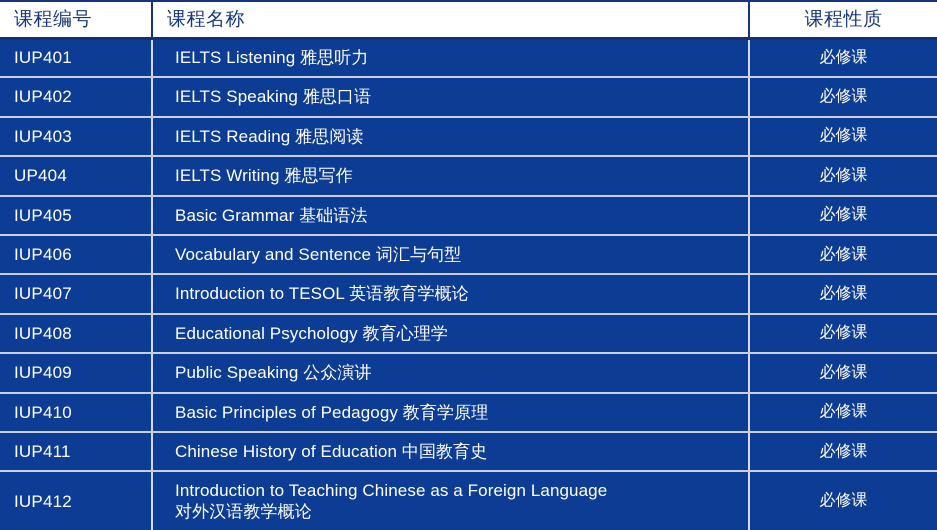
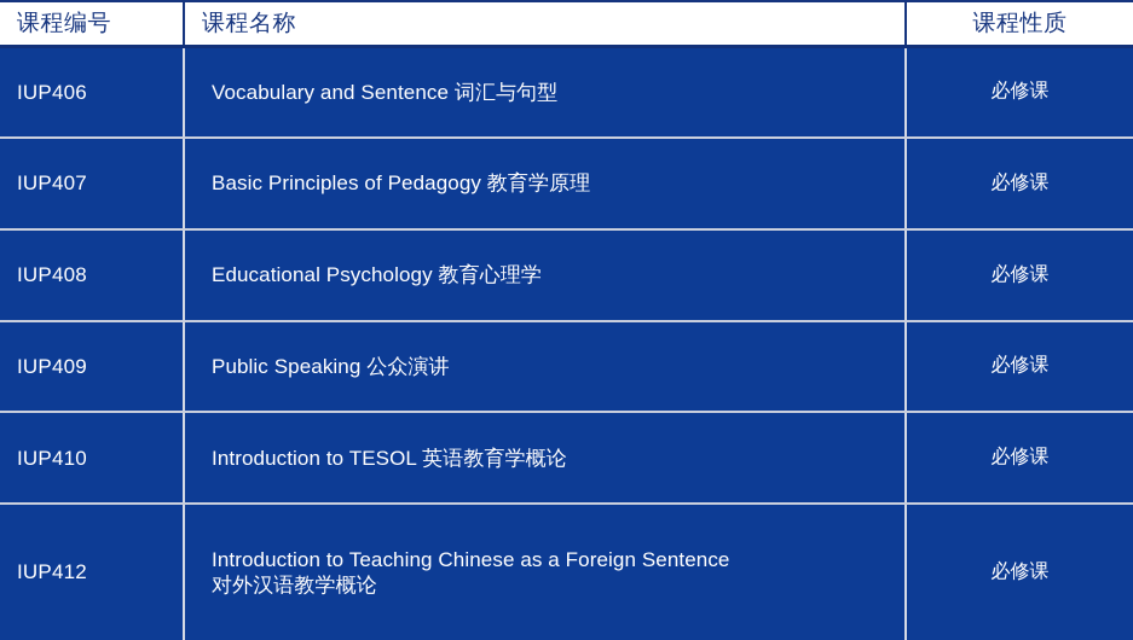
  课程编号	课程名称	课程性质
- IUP401	IELTS Listening 雅思听力	必修课
- IUP402	IELTS Speaking 雅思口语	必修课
- IUP403	IELTS Reading 雅思阅读	必修课
- UP404	IELTS Writing 雅思写作	必修课
- IUP405	Basic Grammar 基础语法	必修课
  IUP406	Vocabulary and Sentence 词汇与句型	必修课
- IUP407	Introduction to TESOL 英语教育学概论	必修课
+ IUP407	Basic Principles of Pedagogy 教育学原理	必修课
  IUP408	Educational Psychology 教育心理学	必修课
  IUP409	Public Speaking 公众演讲	必修课
- IUP410	Basic Principles of Pedagogy 教育学原理	必修课
+ IUP410	Introduction to TESOL 英语教育学概论	必修课
- IUP411	Chinese History of Education 中国教育史	必修课
- IUP412	Introduction to Teaching Chinese as a Foreign Language对外汉语教学概论	必修课
+ IUP412	Introduction to Teaching Chinese as a Foreign Sentence对外汉语教学概论	必修课
